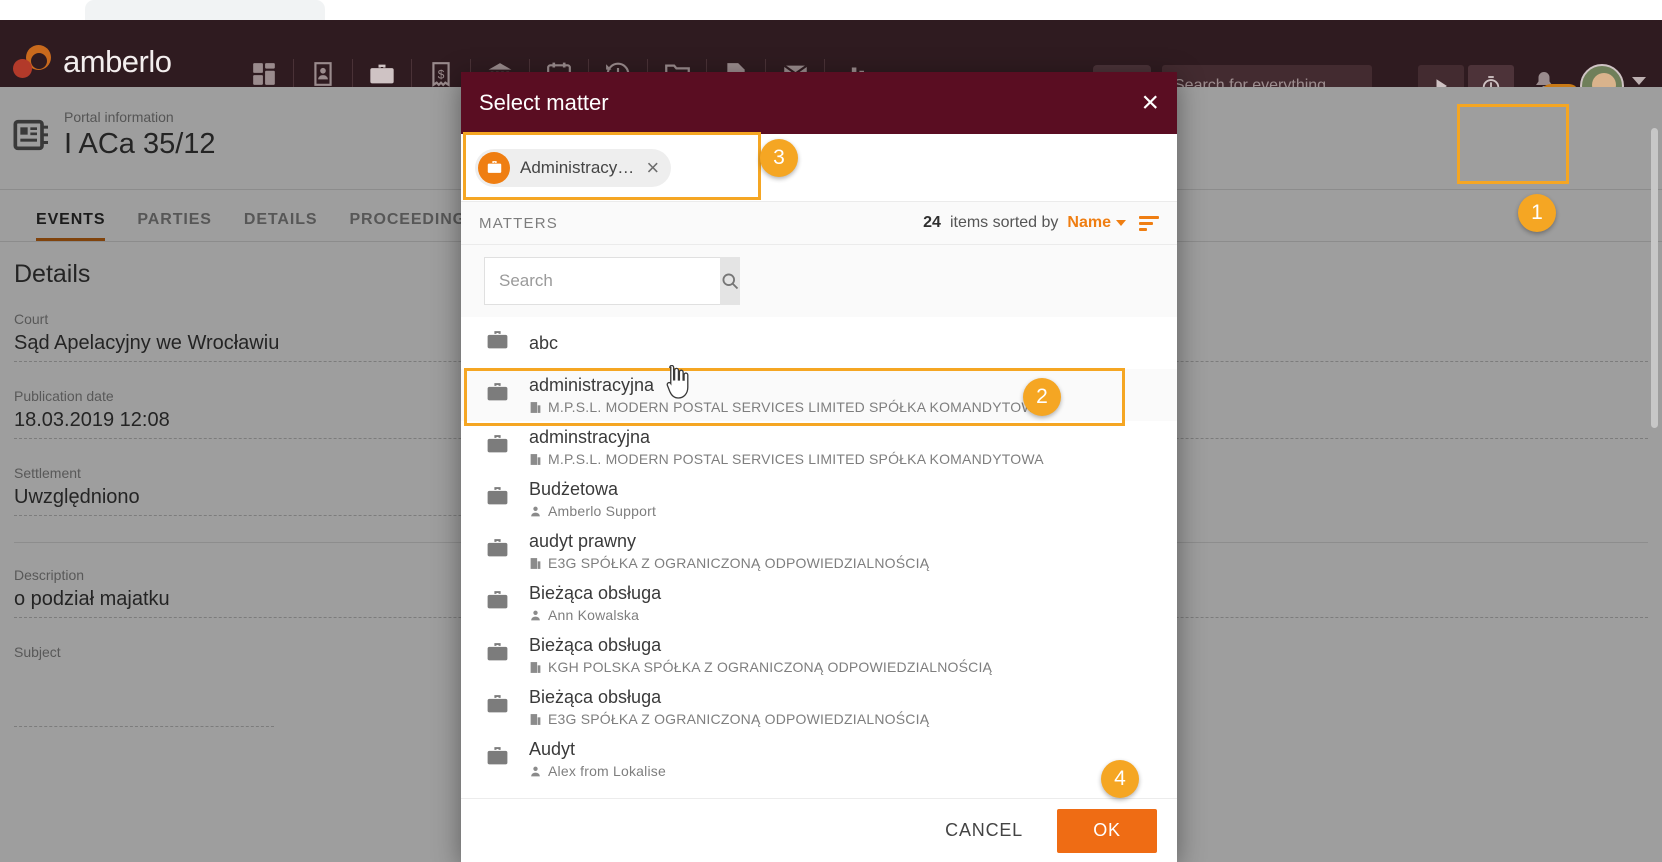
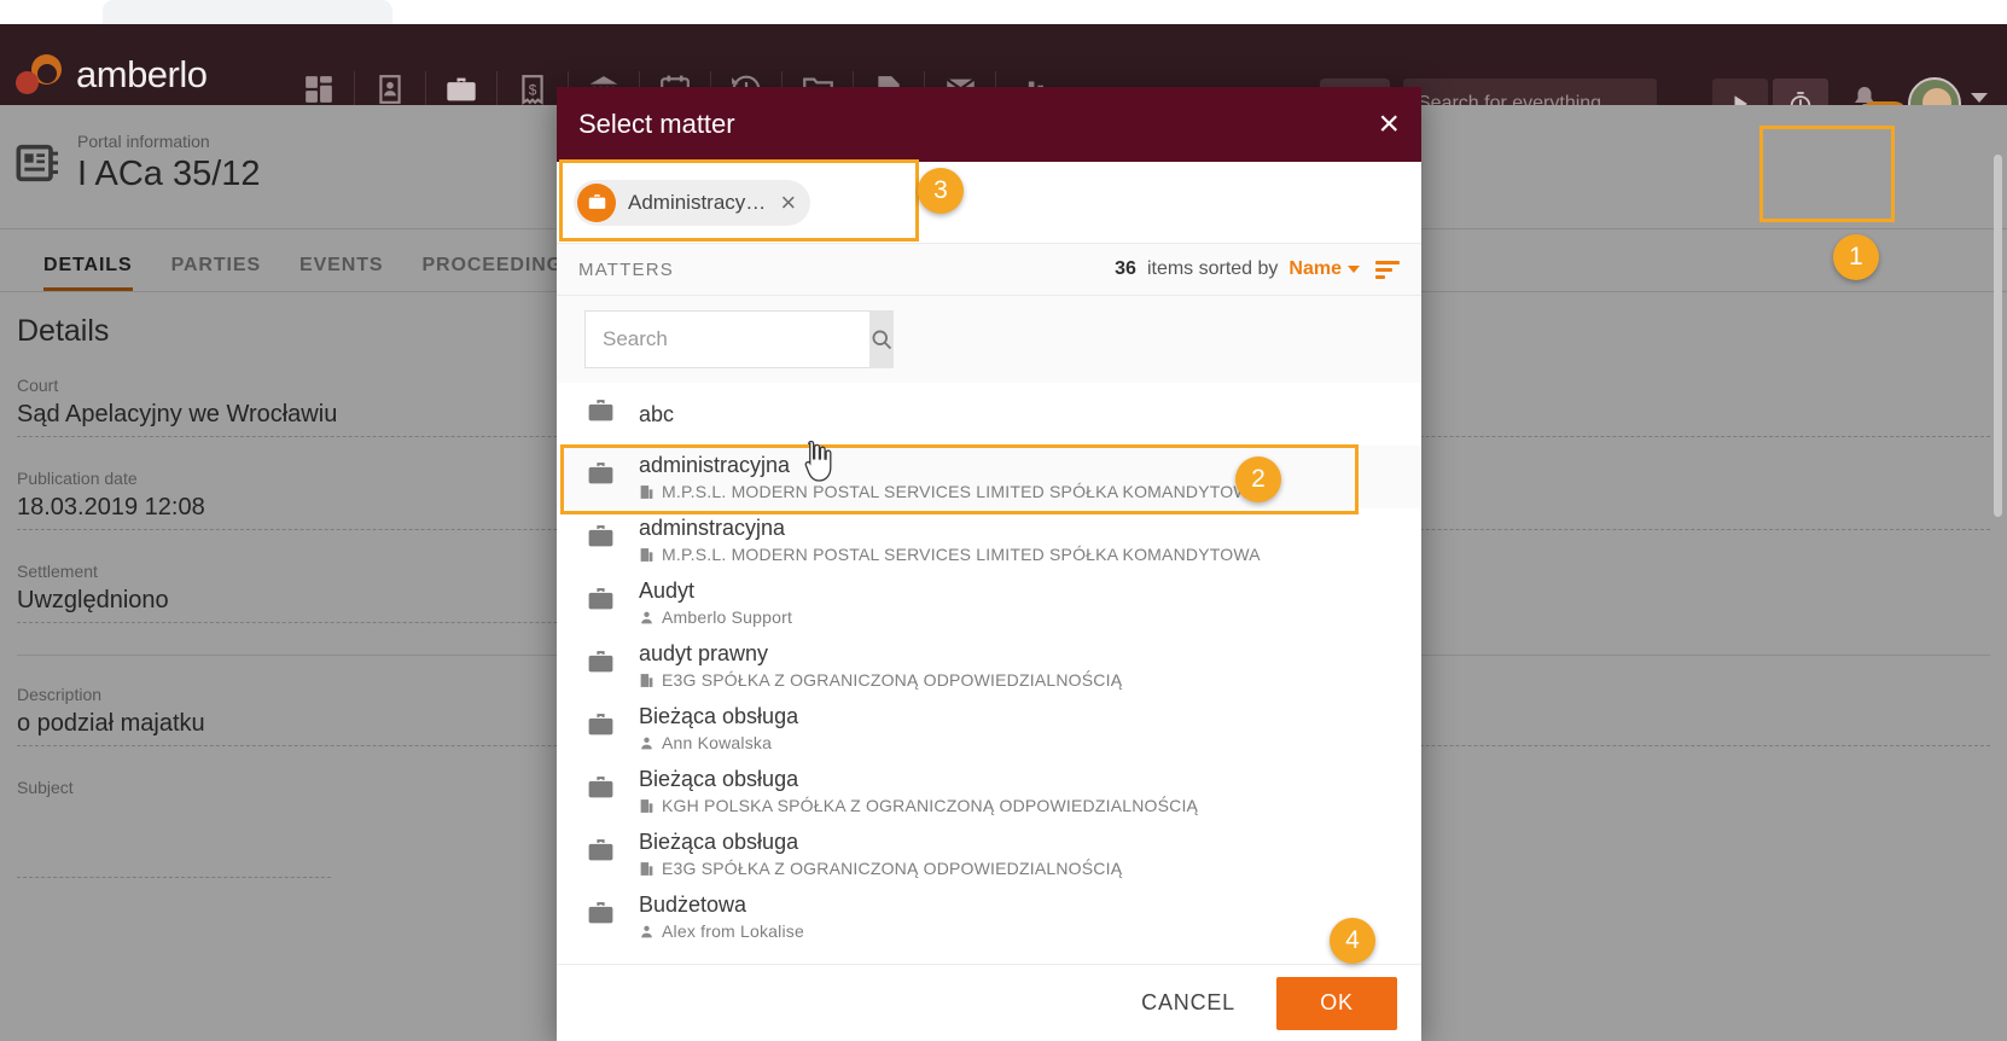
  amberlo
  $
  Search for everything...
  Portal information
  I ACa 35/12
- EVENTS
+ DETAILS
  PARTIES
- DETAILS
+ EVENTS
  PROCEEDING
  Details
  Court
  Sąd Apelacyjny we Wrocławiu
  Publication date
  18.03.2019 12:08
  Settlement
  Uwzględniono
  Description
  o podział majatku
  Subject
  Select matter
  ×
  Administracy…
  ×
  MATTERS
- 24
+ 36
  items sorted by
  Name
  Search
  abc
  administracyjna
  M.P.S.L. MODERN POSTAL SERVICES LIMITED SPÓŁKA KOMANDYTO
  adminstracyjna
  M.P.S.L. MODERN POSTAL SERVICES LIMITED SPÓŁKA KOMANDYTOWA
- Budżetowa
+ Audyt
  Amberlo Support
  audyt prawny
  E3G SPÓŁKA Z OGRANICZONĄ ODPOWIEDZIALNOŚCIĄ
  Bieżąca obsługa
  Ann Kowalska
  Bieżąca obsługa
  KGH POLSKA SPÓŁKA Z OGRANICZONĄ ODPOWIEDZIALNOŚCIĄ
  Bieżąca obsługa
  E3G SPÓŁKA Z OGRANICZONĄ ODPOWIEDZIALNOŚCIĄ
- Audyt
+ Budżetowa
  Alex from Lokalise
  CANCEL
  OK
  1
  2
  3
  4
